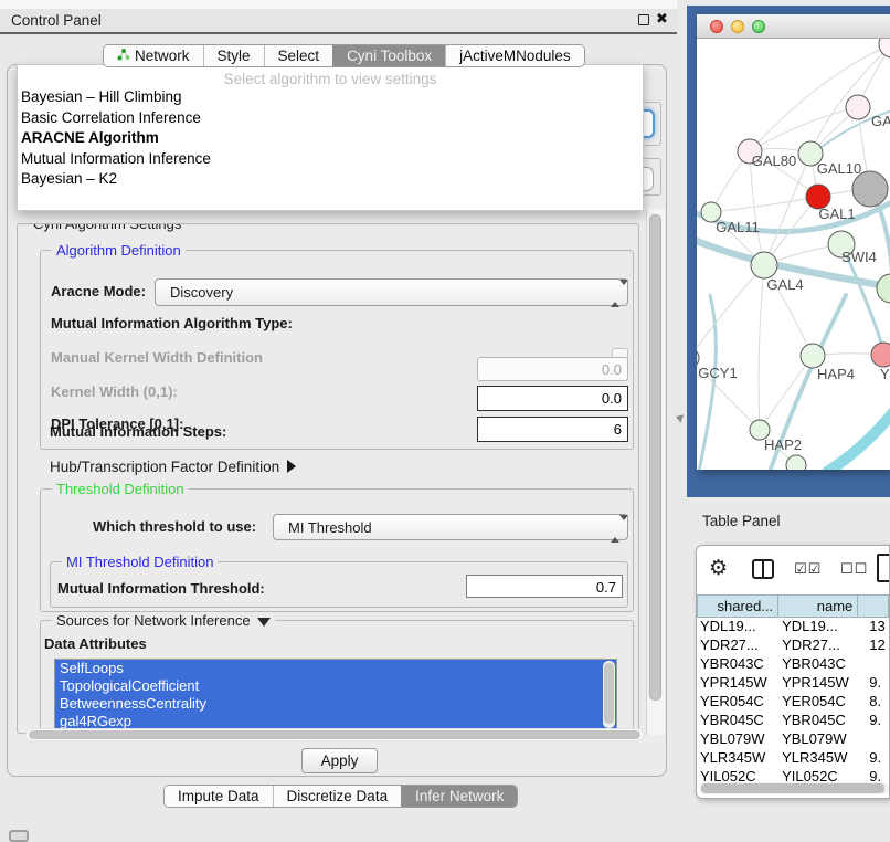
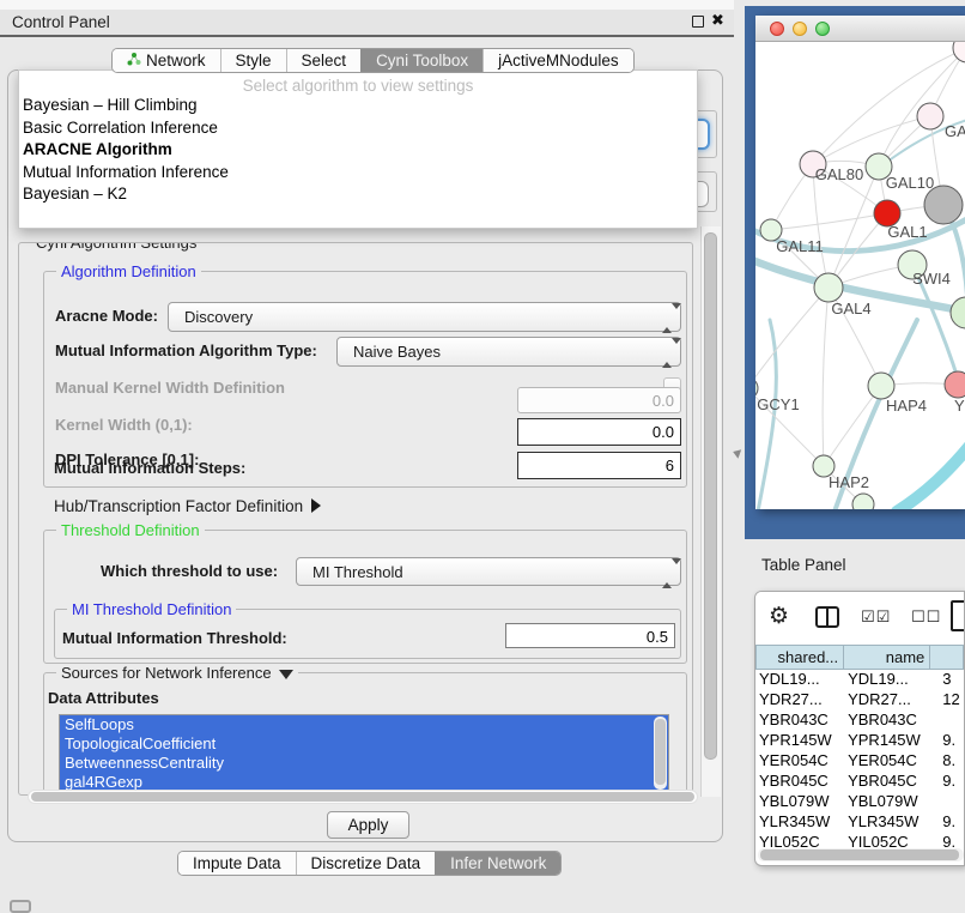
  Control Panel
  ✖
  Network
  Style
  Select
  Cyni Toolbox
  jActiveMNodules
  Cyni Algorithm Settings
  Algorithm Definition
  Aracne Mode:
  Discovery
  Mutual Information Algorithm Type:
+ Naive Bayes
  Manual Kernel Width Definition
  Kernel Width (0,1):
  0.0
  DPI Tolerance [0,1]:
  0.0
  6
  Mutual Information Steps:
  Hub/Transcription Factor Definition
  Threshold Definition
  Which threshold to use:
  MI Threshold
  MI Threshold Definition
  Mutual Information Threshold:
- 0.7
+ 0.5
  Sources for Network Inference
  Data Attributes
  SelfLoops
  TopologicalCoefficient
  BetweennessCentrality
  gal4RGexp
  Apply
  Impute Data
  Discretize Data
  Infer Network
  Select algorithm to view settings
  Bayesian – Hill Climbing
  Basic Correlation Inference
  ARACNE Algorithm
  Mutual Information Inference
  Bayesian – K2
  GAL80
  GAL10
  GAL1
  GAL11
  SWI4
  GAL4
  GCY1
  HAP4
  Y
  HAP2
  Table Panel
  ⚙
  ☑☑
  ☐☐
  shared...
  name
  YDL19...
  YDL19...
- 13
+ 3
  YDR27...
  YDR27...
  12
  YBR043C
  YBR043C
  YPR145W
  YPR145W
  9.
  YER054C
  YER054C
  8.
  YBR045C
  YBR045C
  9.
  YBL079W
  YBL079W
  YLR345W
  YLR345W
  9.
  YIL052C
  YIL052C
  9.
